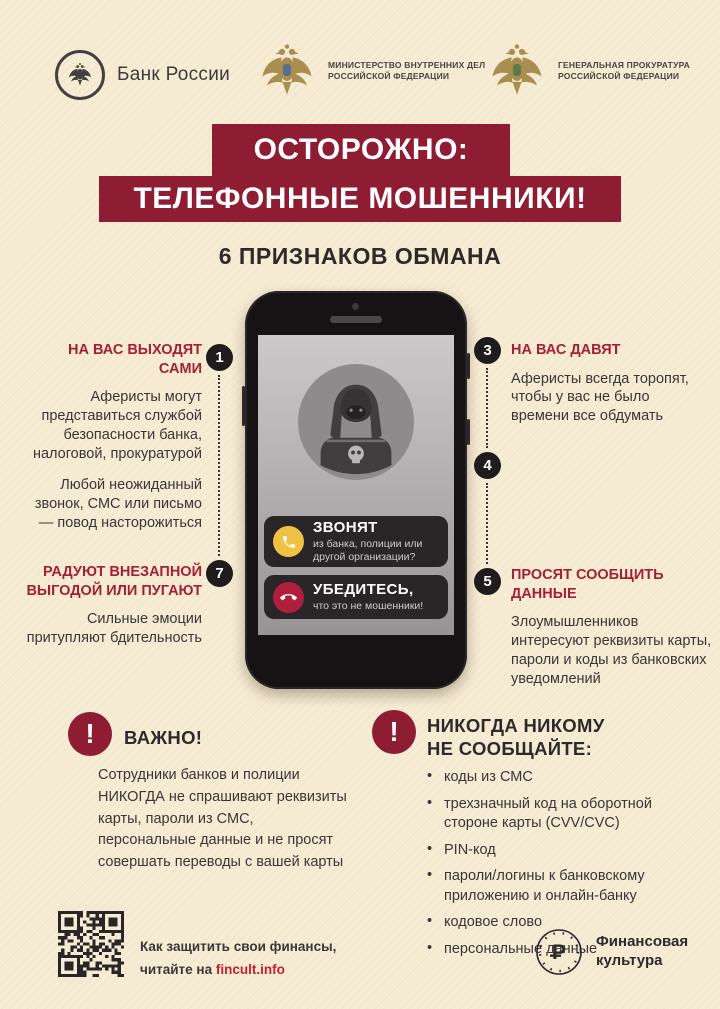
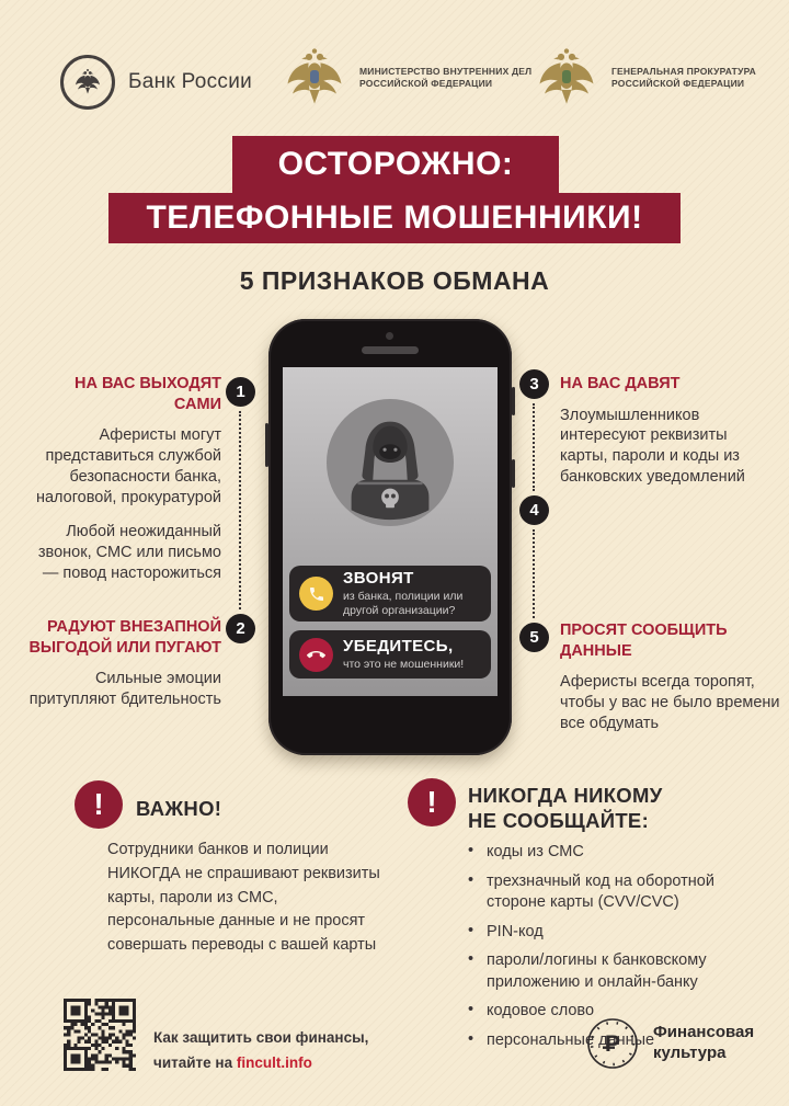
  Банк России
  МИНИСТЕРСТВО ВНУТРЕННИХ ДЕЛ
  РОССИЙСКОЙ ФЕДЕРАЦИИ
  ГЕНЕРАЛЬНАЯ ПРОКУРАТУРА
  РОССИЙСКОЙ ФЕДЕРАЦИИ
  ОСТОРОЖНО:
  ТЕЛЕФОННЫЕ МОШЕННИКИ!
- 6 ПРИЗНАКОВ ОБМАНА
+ 5 ПРИЗНАКОВ ОБМАНА
  НА ВАС ВЫХОДЯТ САМИ
  Аферисты могут представиться службой безопасности банка, налоговой, прокуратурой
  Любой неожиданный звонок, СМС или письмо — повод насторожиться
  1
  РАДУЮТ ВНЕЗАПНОЙ ВЫГОДОЙ ИЛИ ПУГАЮТ
  Сильные эмоции притупляют бдительность
- 7
+ 2
  3
  НА ВАС ДАВЯТ
- Аферисты всегда торопят, чтобы у вас не было времени все обдумать
+ Злоумышленников интересуют реквизиты карты, пароли и коды из банковских уведомлений
  4
  5
  ПРОСЯТ СООБЩИТЬ ДАННЫЕ
- Злоумышленников интересуют реквизиты карты, пароли и коды из банковских уведомлений
+ Аферисты всегда торопят, чтобы у вас не было времени все обдумать
  ЗВОНЯТ
  из банка, полиции или другой организации?
  УБЕДИТЕСЬ,
  что это не мошенники!
  !
  ВАЖНО!
  Сотрудники банков и полиции НИКОГДА не спрашивают реквизиты карты, пароли из СМС, персональные данные и не просят совершать переводы с вашей карты
  !
  НИКОГДА НИКОМУ
  НЕ СООБЩАЙТЕ:
  коды из СМС
  трехзначный код на оборотной стороне карты (CVV/CVC)
  PIN-код
  пароли/логины к банковскому приложению и онлайн-банку
  кодовое слово
  персональны данные
  Как защитить свои финансы,
  читайте на fincult.info
  Р
  Финансовая
  культура
